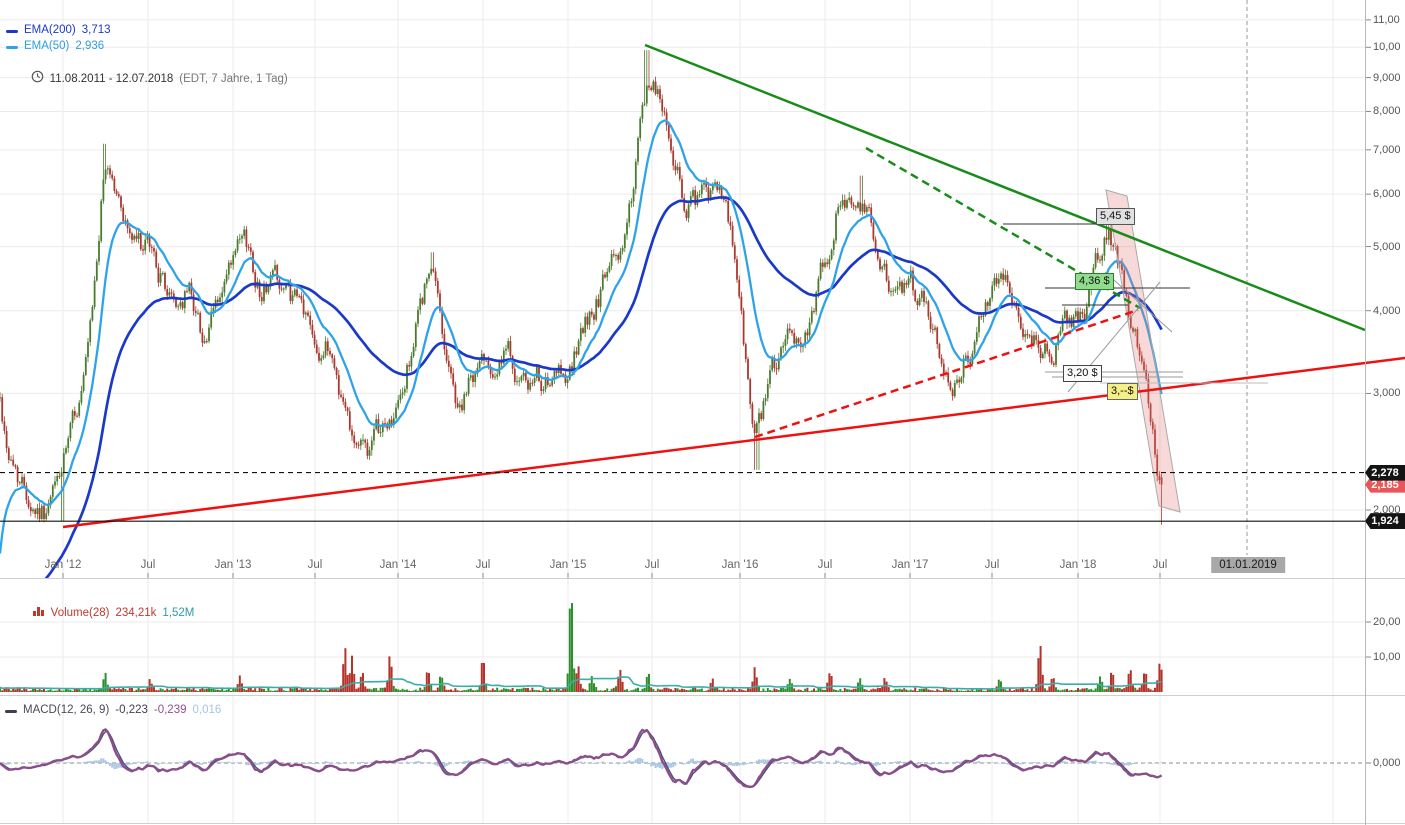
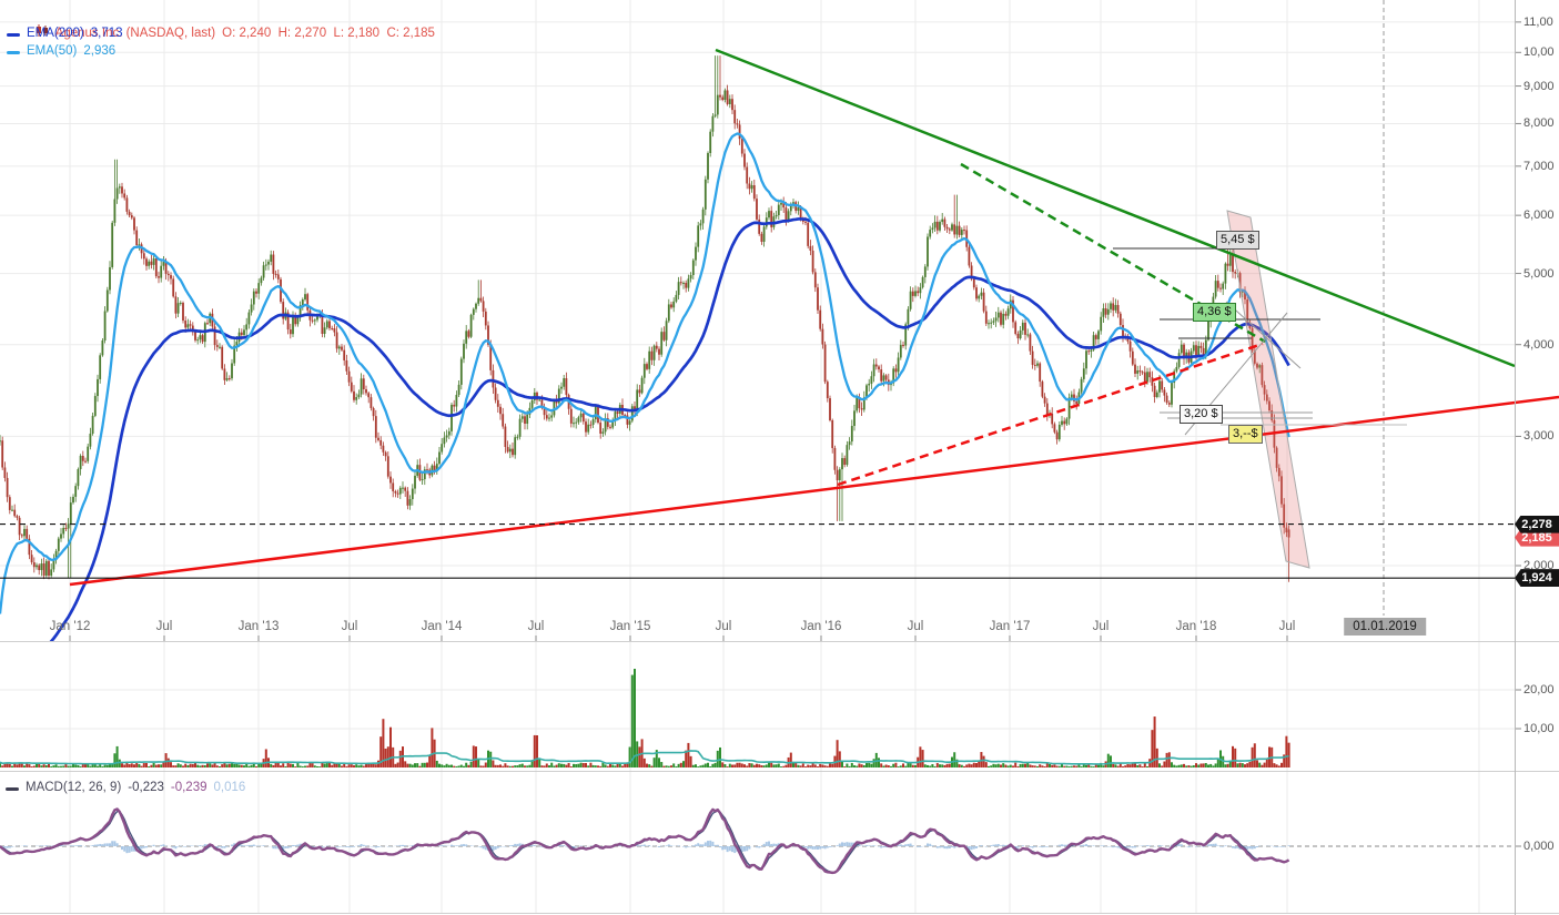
+ Agenus Inc. (NASDAQ, last)
+ O: 2,240 H: 2,270 L: 2,180 C: 2,185
  EMA(200)
  3,713
  EMA(50)
  2,936
- 11.08.2011 - 12.07.2018
- (EDT, 7 Jahre, 1 Tag)
- Volume(28)
- 234,21k
- 1,52M
  MACD(12, 26, 9)
  -0,223
  -0,239
  0,016
  11,00
  10,00
  9,000
  8,000
  7,000
  6,000
  5,000
  4,000
  3,000
  2,000
  20,00
  10,00
  0,000
  Jan '12
  Jul
  Jan '13
  Jul
  Jan '14
  Jul
  Jan '15
  Jul
  Jan '16
  Jul
  Jan '17
  Jul
  Jan '18
  Jul
  01.01.2019
  5,45 $
  4,36 $
  3,20 $
  3,--$
  2,185
  2,278
  1,924
